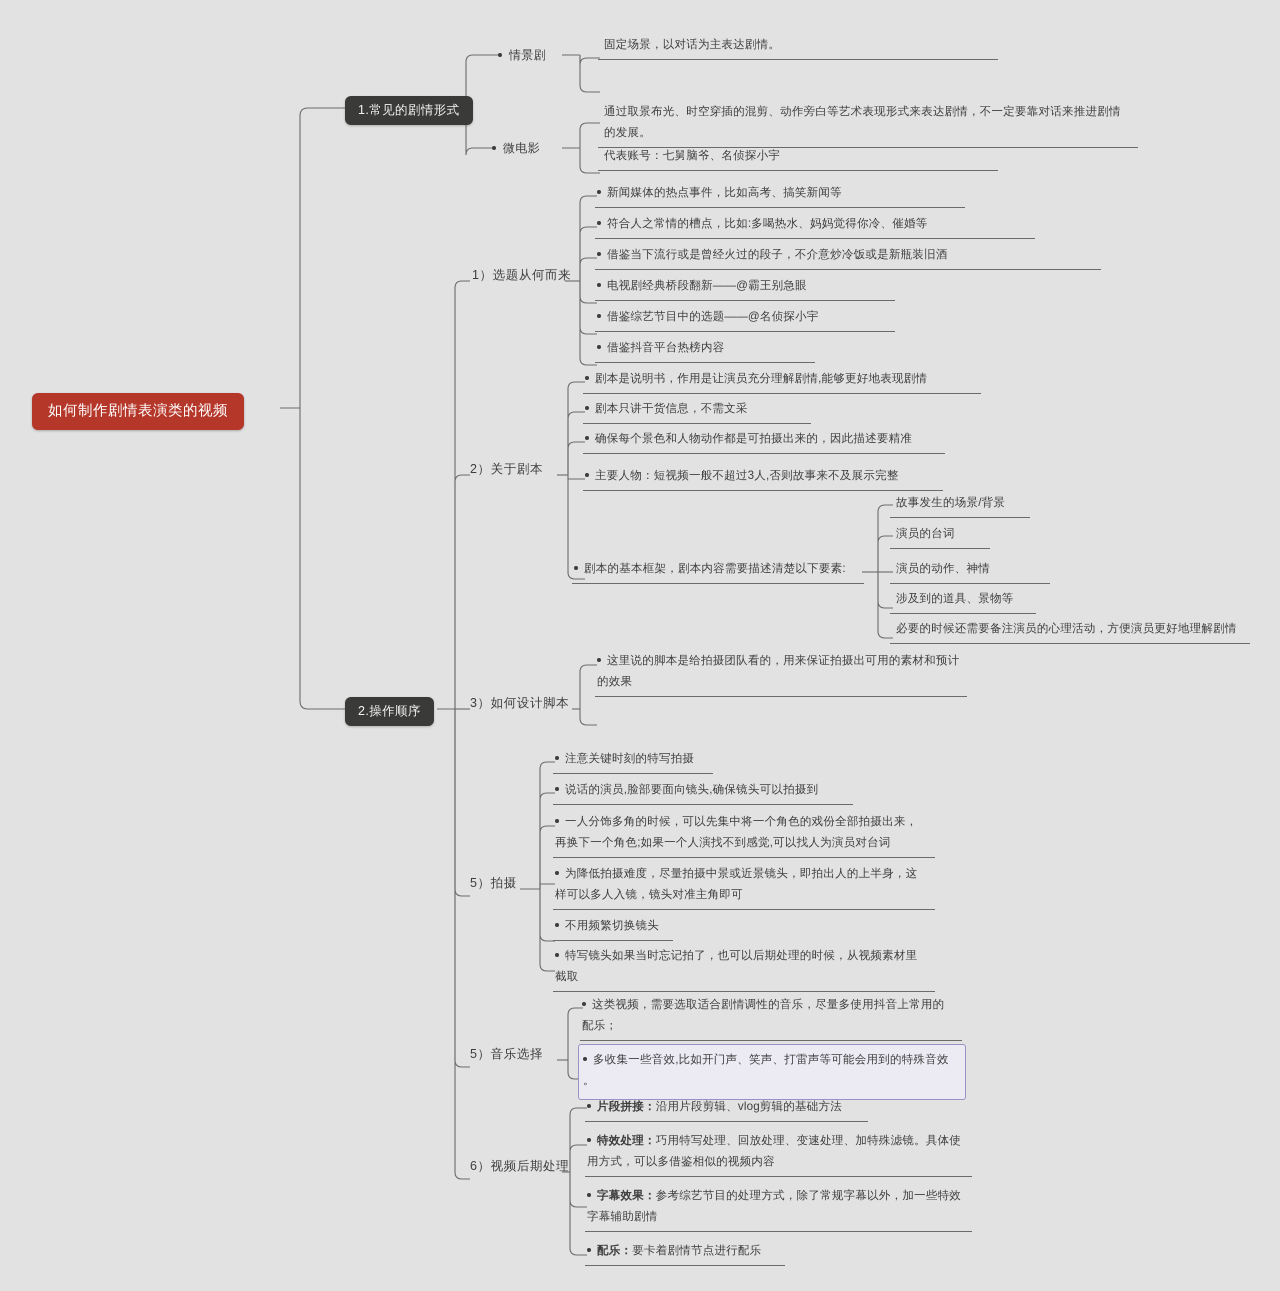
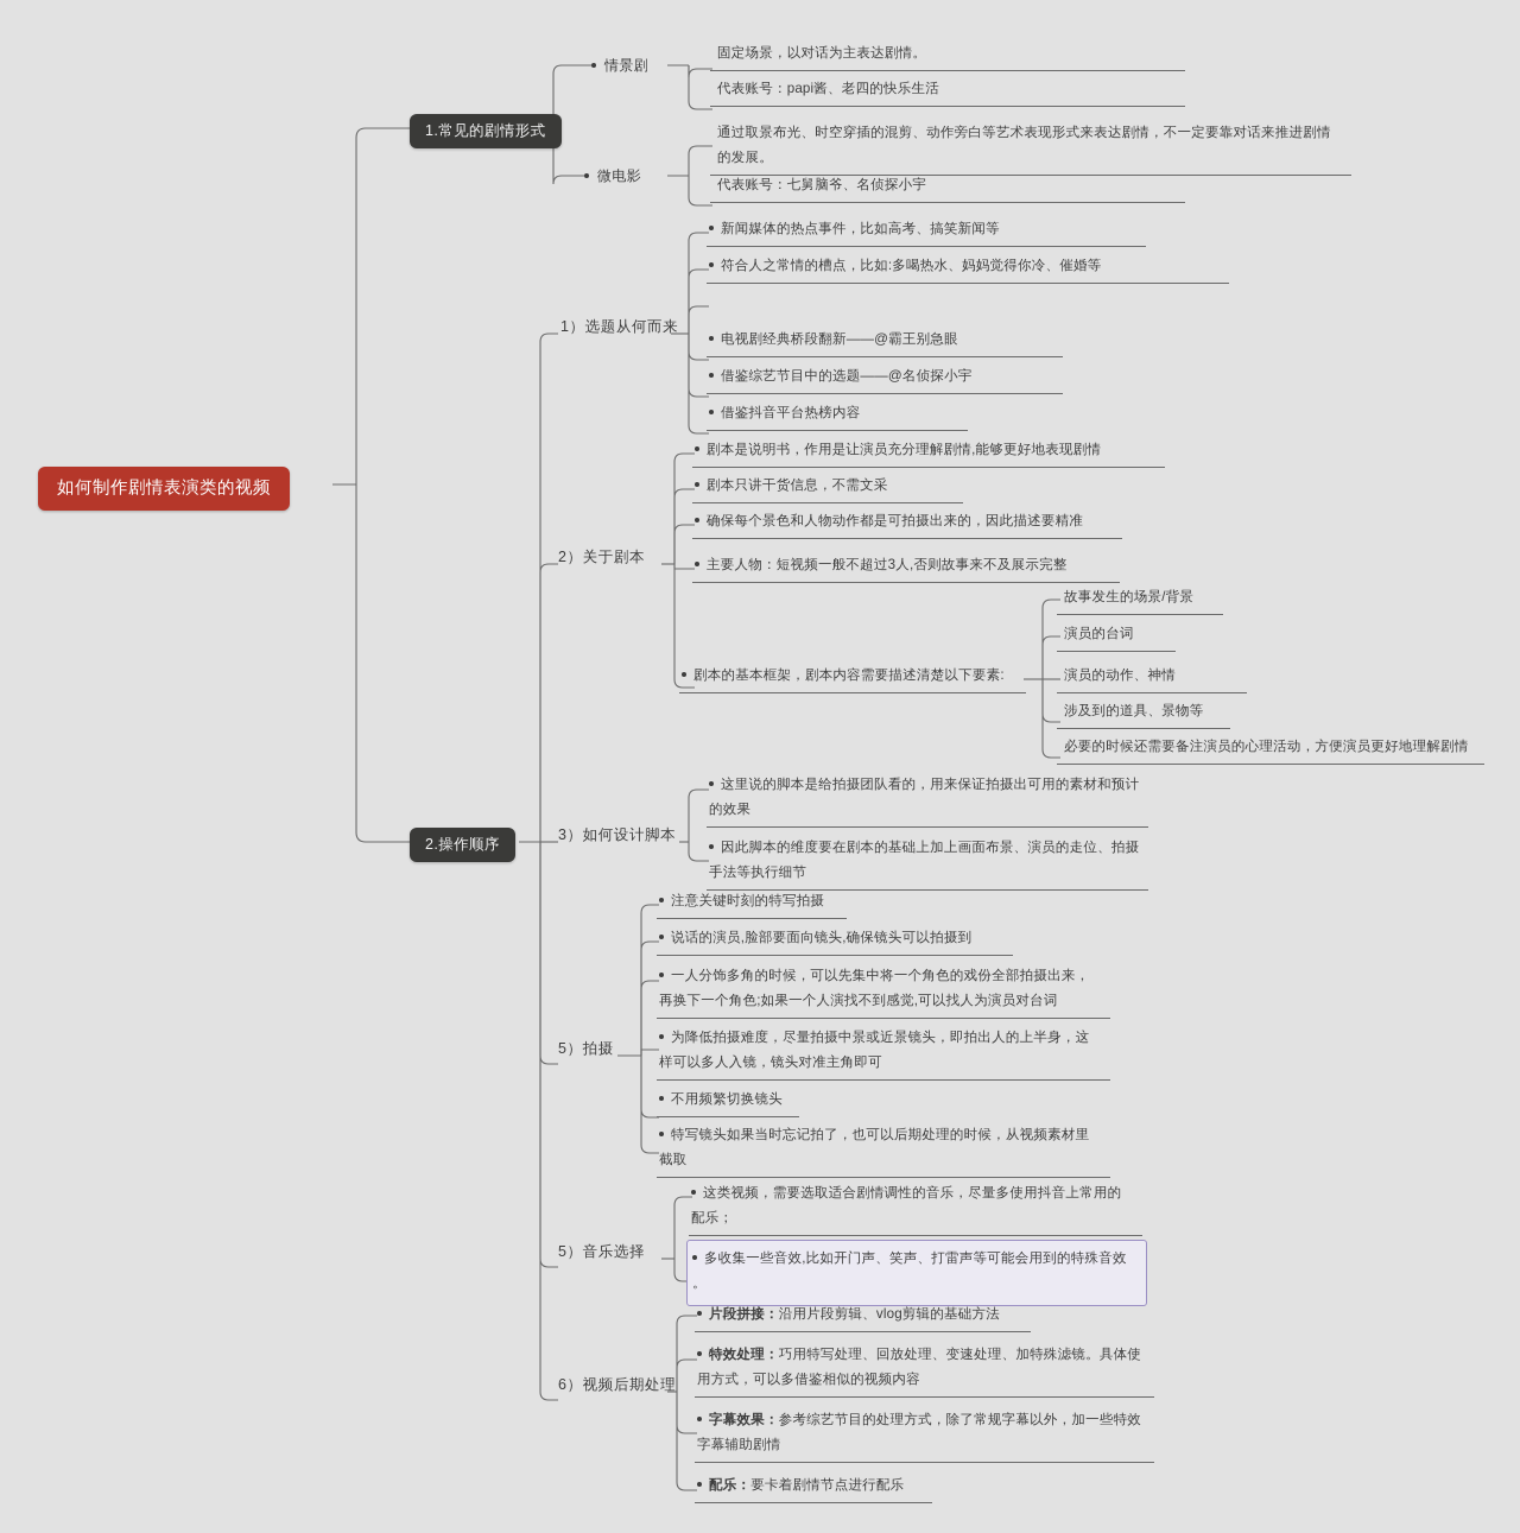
  如何制作剧情表演类的视频
  1.常见的剧情形式
  情景剧
  微电影
  固定场景，以对话为主表达剧情。
+ 代表账号：papi酱、老四的快乐生活
  通过取景布光、时空穿插的混剪、动作旁白等艺术表现形式来表达剧情，不一定要靠对话来推进剧情的发展。
  代表账号：七舅脑爷、名侦探小宇
  2.操作顺序
  1）选题从何而来
  新闻媒体的热点事件，比如高考、搞笑新闻等
  符合人之常情的槽点，比如:多喝热水、妈妈觉得你冷、催婚等
- 借鉴当下流行或是曾经火过的段子，不介意炒冷饭或是新瓶装旧酒
  电视剧经典桥段翻新——@霸王别急眼
  借鉴综艺节目中的选题——@名侦探小宇
  借鉴抖音平台热榜内容
  2）关于剧本
  剧本是说明书，作用是让演员充分理解剧情,能够更好地表现剧情
  剧本只讲干货信息，不需文采
  确保每个景色和人物动作都是可拍摄出来的，因此描述要精准
  主要人物：短视频一般不超过3人,否则故事来不及展示完整
  剧本的基本框架，剧本内容需要描述清楚以下要素:
  故事发生的场景/背景
  演员的台词
  演员的动作、神情
  涉及到的道具、景物等
  必要的时候还需要备注演员的心理活动，方便演员更好地理解剧情
  3）如何设计脚本
  这里说的脚本是给拍摄团队看的，用来保证拍摄出可用的素材和预计的效果
+ 因此脚本的维度要在剧本的基础上加上画面布景、演员的走位、拍摄手法等执行细节
  5）拍摄
  注意关键时刻的特写拍摄
  说话的演员,脸部要面向镜头,确保镜头可以拍摄到
  一人分饰多角的时候，可以先集中将一个角色的戏份全部拍摄出来，再换下一个角色;如果一个人演找不到感觉,可以找人为演员对台词
  为降低拍摄难度，尽量拍摄中景或近景镜头，即拍出人的上半身，这样可以多人入镜，镜头对准主角即可
  不用频繁切换镜头
  特写镜头如果当时忘记拍了，也可以后期处理的时候，从视频素材里截取
  5）音乐选择
  这类视频，需要选取适合剧情调性的音乐，尽量多使用抖音上常用的配乐；
  多收集一些音效,比如开门声、笑声、打雷声等可能会用到的特殊音效
  。
  6）视频后期处理
  片段拼接：沿用片段剪辑、vlog剪辑的基础方法
  特效处理：巧用特写处理、回放处理、变速处理、加特殊滤镜。具体使用方式，可以多借鉴相似的视频内容
  字幕效果：参考综艺节目的处理方式，除了常规字幕以外，加一些特效字幕辅助剧情
  配乐：要卡着剧情节点进行配乐
